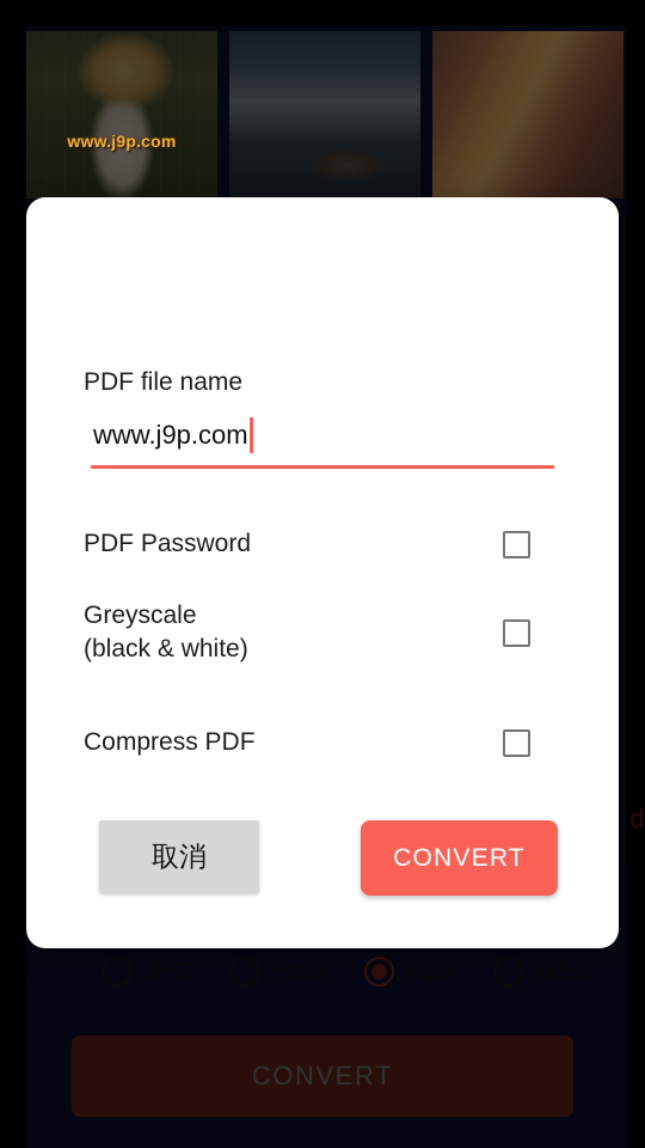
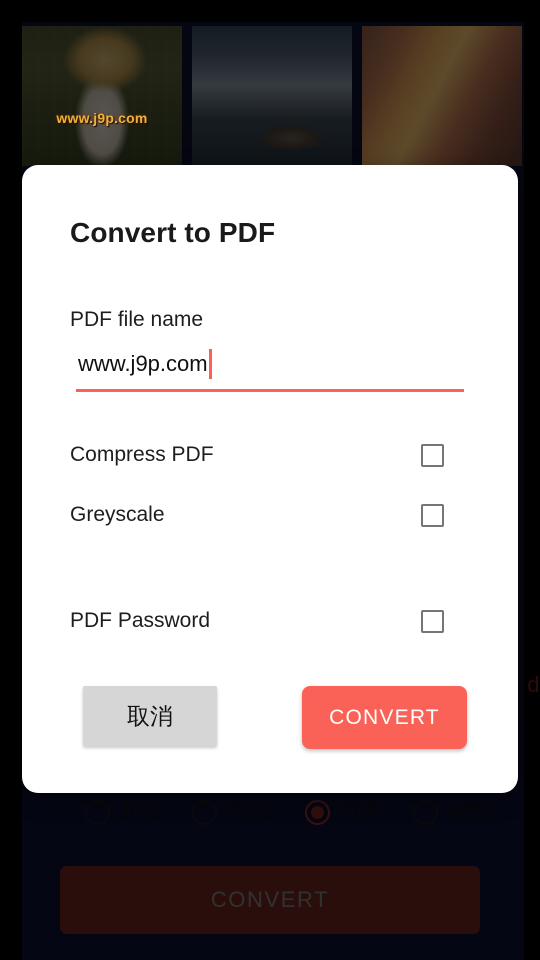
  www.j9p.com
  d
  CONVERT
+ Convert to PDF
  PDF file name
  www.j9p.com
- PDF Password
+ Compress PDF
  Greyscale
- (black & white)
- Compress PDF
+ PDF Password
  取消
  CONVERT
